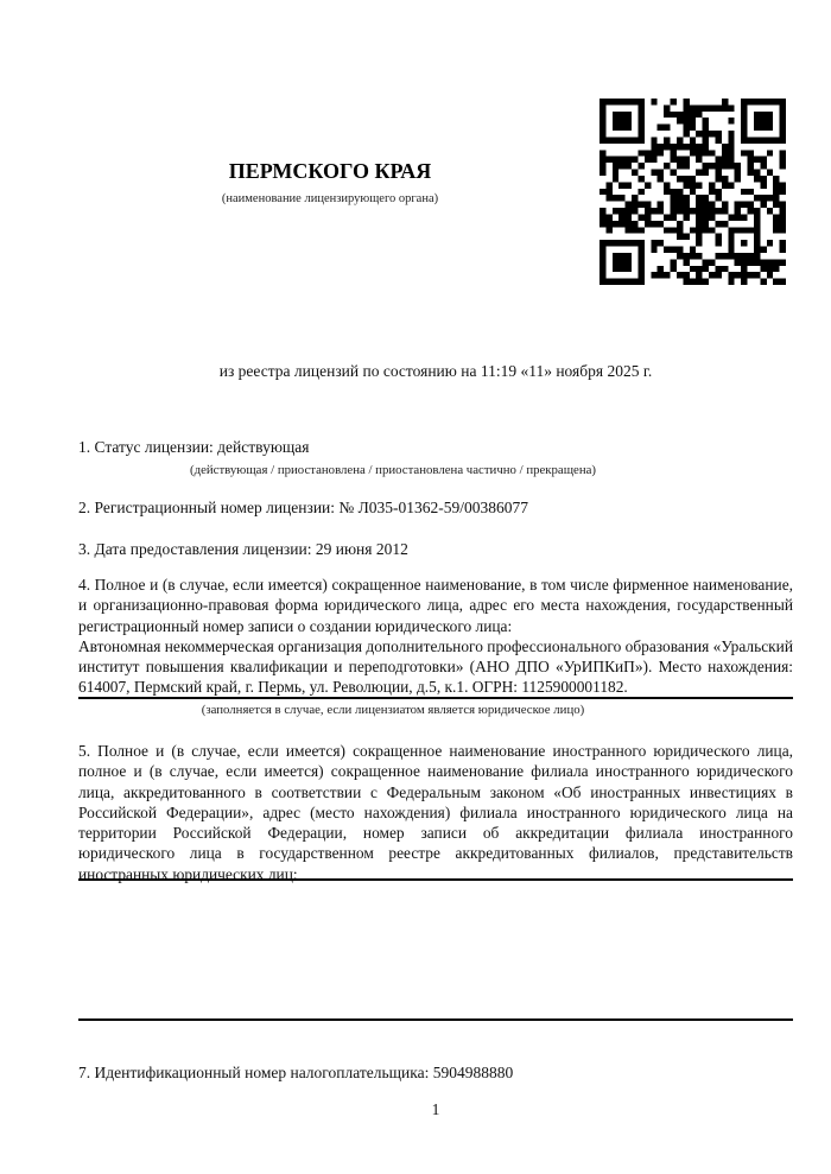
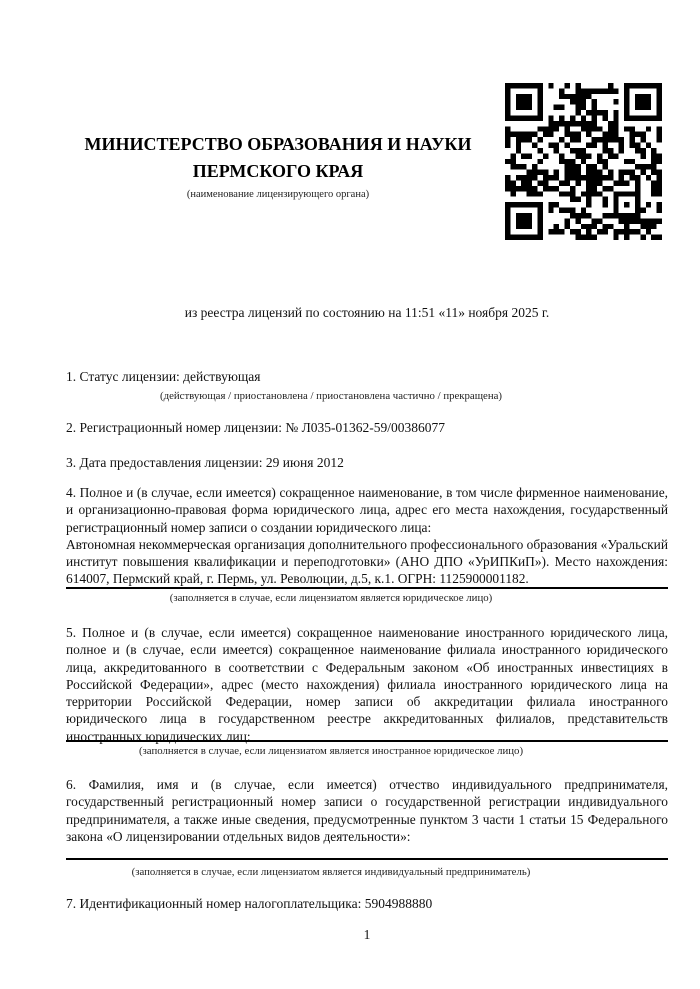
+ МИНИСТЕРСТВО ОБРАЗОВАНИЯ И НАУКИ
  ПЕРМСКОГО КРАЯ
  (наименование лицензирующего органа)
- из реестра лицензий по состоянию на 11:19 «11» ноября 2025 г.
+ из реестра лицензий по состоянию на 11:51 «11» ноября 2025 г.
  1. Статус лицензии: действующая
  (действующая / приостановлена / приостановлена частично / прекращена)
  2. Регистрационный номер лицензии: № Л035-01362-59/00386077
  3. Дата предоставления лицензии: 29 июня 2012
  4. Полное и (в случае, если имеется) сокращенное наименование, в том числе фирменное наименование, и организационно-правовая форма юридического лица, адрес его места нахождения, государственный регистрационный номер записи о создании юридического лица:
  Автономная некоммерческая организация дополнительного профессионального образования «Уральский институт повышения квалификации и переподготовки» (АНО ДПО «УрИПКиП»). Место нахождения: 614007, Пермский край, г. Пермь, ул. Революции, д.5, к.1. ОГРН: 1125900001182.
  (заполняется в случае, если лицензиатом является юридическое лицо)
  5. Полное и (в случае, если имеется) сокращенное наименование иностранного юридического лица, полное и (в случае, если имеется) сокращенное наименование филиала иностранного юридического лица, аккредитованного в соответствии с Федеральным законом «Об иностранных инвестициях в Российской Федерации», адрес (место нахождения) филиала иностранного юридического лица на территории Российской Федерации, номер записи об аккредитации филиала иностранного юридического лица в государственном реестре аккредитованных филиалов, представительств иностранных юридических лиц:
+ (заполняется в случае, если лицензиатом является иностранное юридическое лицо)
+ 6. Фамилия, имя и (в случае, если имеется) отчество индивидуального предпринимателя, государственный регистрационный номер записи о государственной регистрации индивидуального предпринимателя, а также иные сведения, предусмотренные пунктом 3 части 1 статьи 15 Федерального закона «О лицензировании отдельных видов деятельности»:
+ (заполняется в случае, если лицензиатом является индивидуальный предприниматель)
  7. Идентификационный номер налогоплательщика: 5904988880
  1
